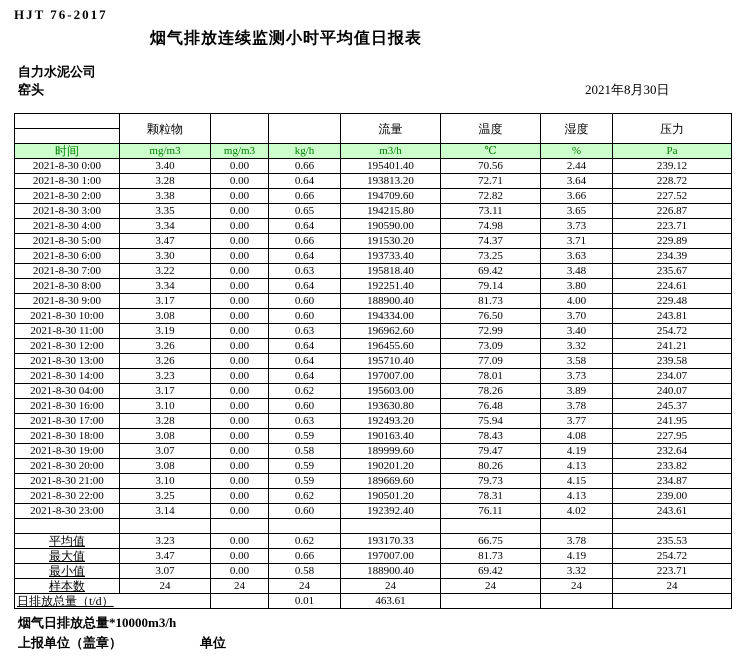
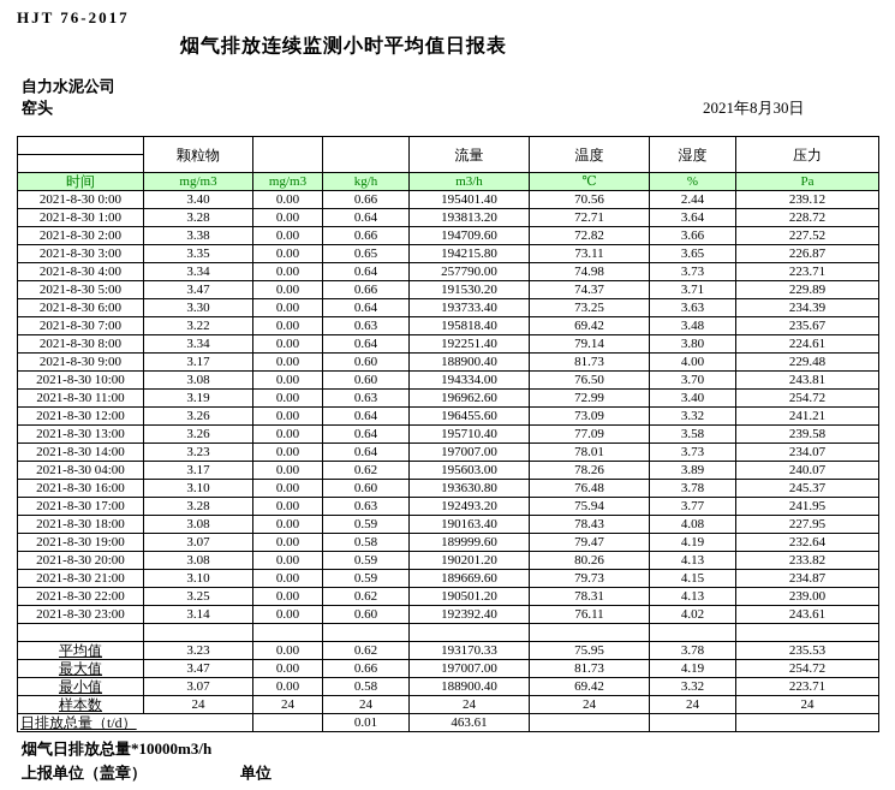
  HJT 76-2017
  烟气排放连续监测小时平均值日报表
  自力水泥公司
  窑头
  2021年8月30日
  	颗粒物			流量	温度	湿度	压力
  时间	mg/m3	mg/m3	kg/h	m3/h	℃	%	Pa
  2021-8-30 0:00	3.40	0.00	0.66	195401.40	70.56	2.44	239.12
  2021-8-30 1:00	3.28	0.00	0.64	193813.20	72.71	3.64	228.72
  2021-8-30 2:00	3.38	0.00	0.66	194709.60	72.82	3.66	227.52
  2021-8-30 3:00	3.35	0.00	0.65	194215.80	73.11	3.65	226.87
- 2021-8-30 4:00	3.34	0.00	0.64	190590.00	74.98	3.73	223.71
+ 2021-8-30 4:00	3.34	0.00	0.64	257790.00	74.98	3.73	223.71
  2021-8-30 5:00	3.47	0.00	0.66	191530.20	74.37	3.71	229.89
  2021-8-30 6:00	3.30	0.00	0.64	193733.40	73.25	3.63	234.39
  2021-8-30 7:00	3.22	0.00	0.63	195818.40	69.42	3.48	235.67
  2021-8-30 8:00	3.34	0.00	0.64	192251.40	79.14	3.80	224.61
  2021-8-30 9:00	3.17	0.00	0.60	188900.40	81.73	4.00	229.48
  2021-8-30 10:00	3.08	0.00	0.60	194334.00	76.50	3.70	243.81
  2021-8-30 11:00	3.19	0.00	0.63	196962.60	72.99	3.40	254.72
  2021-8-30 12:00	3.26	0.00	0.64	196455.60	73.09	3.32	241.21
  2021-8-30 13:00	3.26	0.00	0.64	195710.40	77.09	3.58	239.58
  2021-8-30 14:00	3.23	0.00	0.64	197007.00	78.01	3.73	234.07
  2021-8-30 04:00	3.17	0.00	0.62	195603.00	78.26	3.89	240.07
  2021-8-30 16:00	3.10	0.00	0.60	193630.80	76.48	3.78	245.37
  2021-8-30 17:00	3.28	0.00	0.63	192493.20	75.94	3.77	241.95
  2021-8-30 18:00	3.08	0.00	0.59	190163.40	78.43	4.08	227.95
  2021-8-30 19:00	3.07	0.00	0.58	189999.60	79.47	4.19	232.64
  2021-8-30 20:00	3.08	0.00	0.59	190201.20	80.26	4.13	233.82
  2021-8-30 21:00	3.10	0.00	0.59	189669.60	79.73	4.15	234.87
  2021-8-30 22:00	3.25	0.00	0.62	190501.20	78.31	4.13	239.00
  2021-8-30 23:00	3.14	0.00	0.60	192392.40	76.11	4.02	243.61
- 平均值	3.23	0.00	0.62	193170.33	66.75	3.78	235.53
+ 平均值	3.23	0.00	0.62	193170.33	75.95	3.78	235.53
  最大值	3.47	0.00	0.66	197007.00	81.73	4.19	254.72
  最小值	3.07	0.00	0.58	188900.40	69.42	3.32	223.71
  样本数	24	24	24	24	24	24	24
  日排放总量（t/d）		0.01	463.61
  烟气日排放总量*10000m3/h
  上报单位（盖章）
  单位
